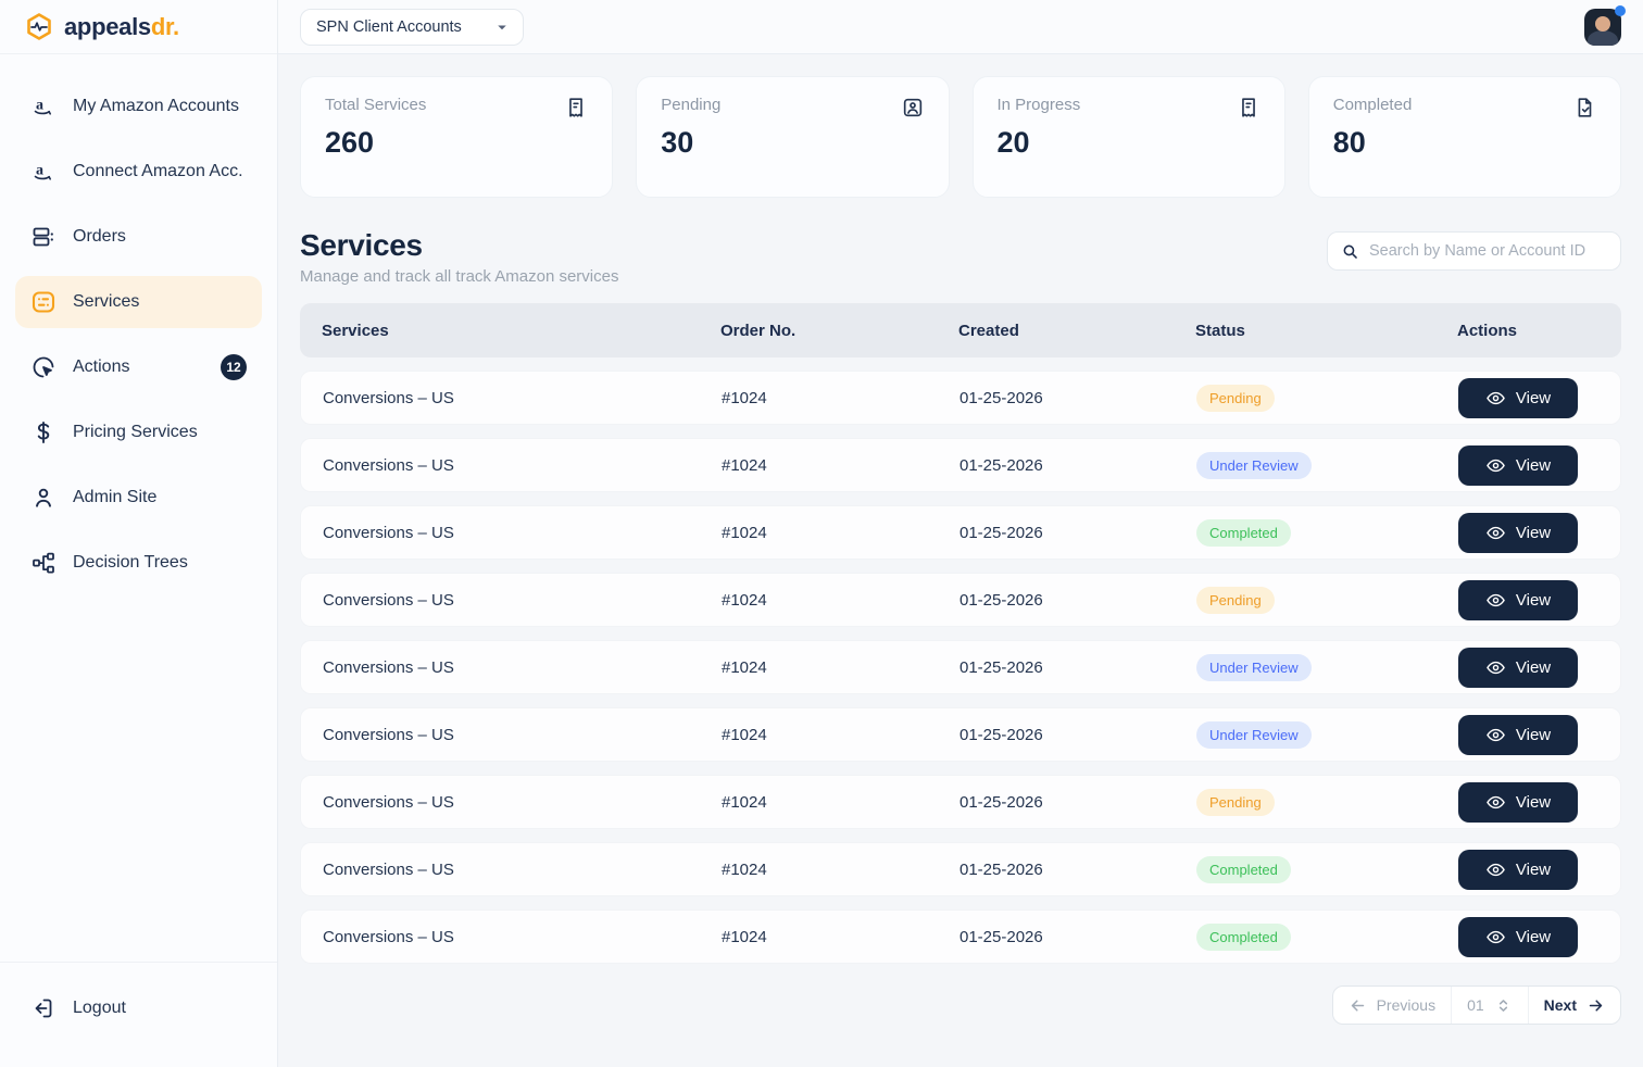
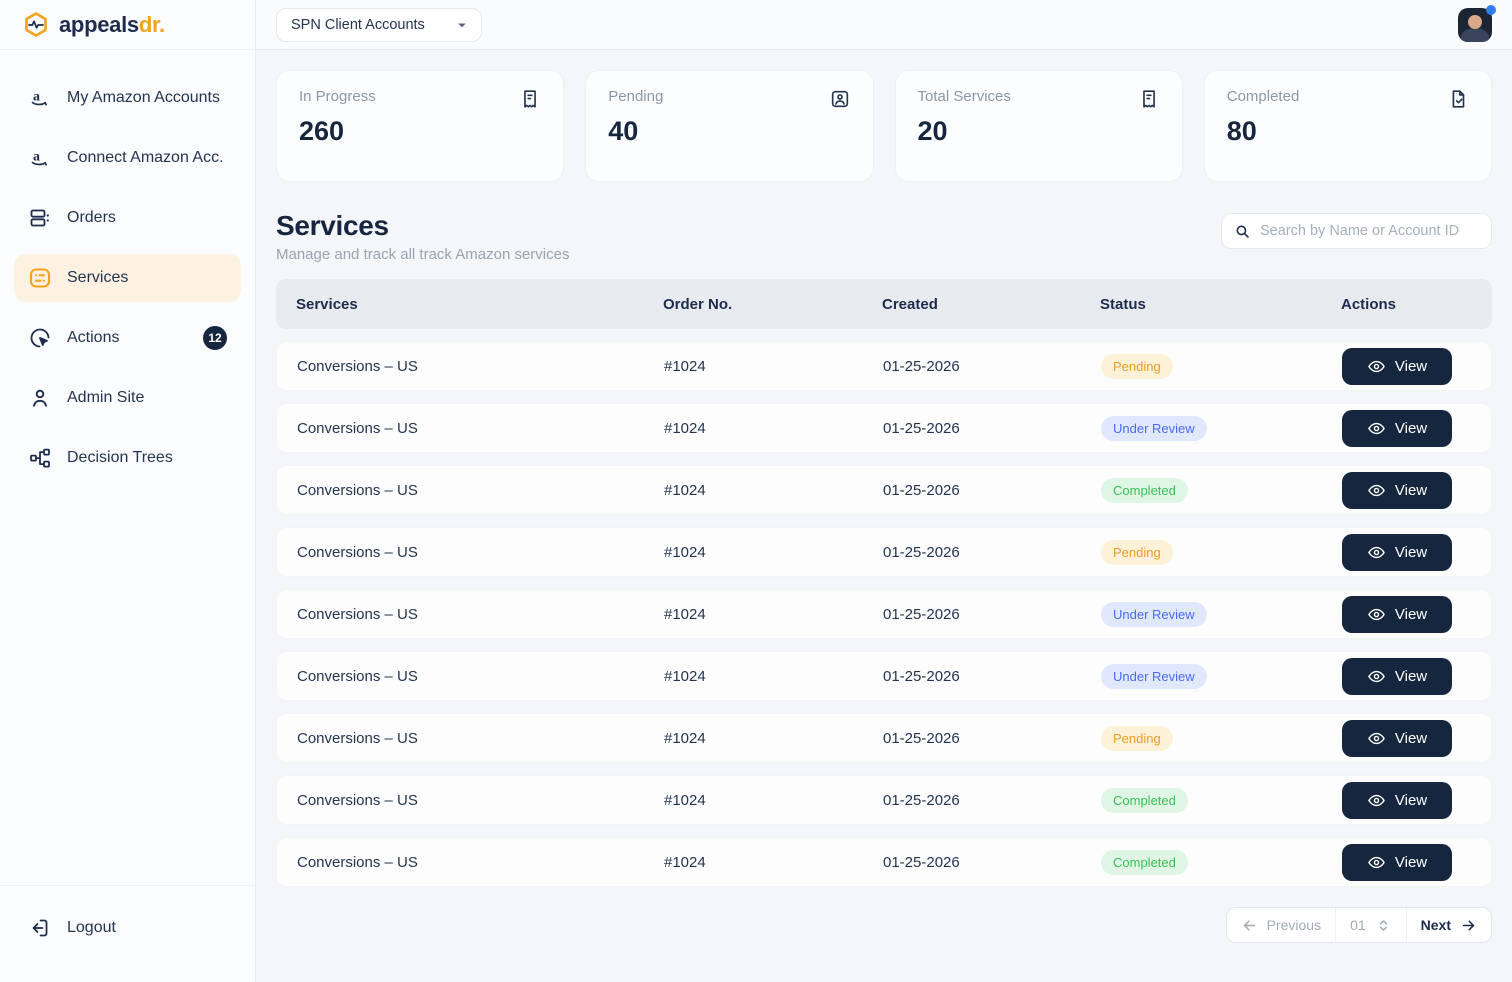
  appealsdr.
  a
  My Amazon Accounts
  a
  Connect Amazon Acc.
  Orders
  Services
  Actions
  12
- Pricing Services
  Admin Site
  Decision Trees
  Logout
  SPN Client Accounts
- Total Services
+ In Progress
  260
  Pending
- 30
+ 40
- In Progress
+ Total Services
  20
  Completed
  80
  Services
  Manage and track all track Amazon services
  Search by Name or Account ID
  Services
  Order No.
  Created
  Status
  Actions
  Conversions – US
  #1024
  01-25-2026
  Pending
  View
  Conversions – US
  #1024
  01-25-2026
  Under Review
  View
  Conversions – US
  #1024
  01-25-2026
  Completed
  View
  Conversions – US
  #1024
  01-25-2026
  Pending
  View
  Conversions – US
  #1024
  01-25-2026
  Under Review
  View
  Conversions – US
  #1024
  01-25-2026
  Under Review
  View
  Conversions – US
  #1024
  01-25-2026
  Pending
  View
  Conversions – US
  #1024
  01-25-2026
  Completed
  View
  Conversions – US
  #1024
  01-25-2026
  Completed
  View
  Previous
  01
  Next
